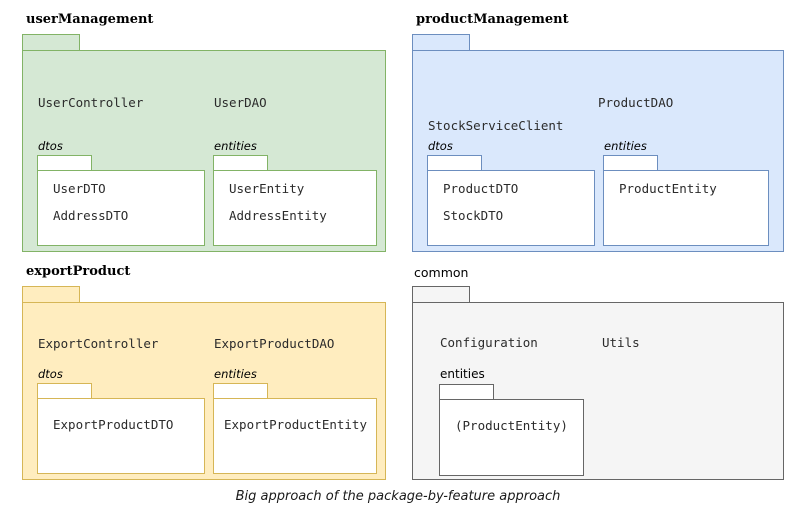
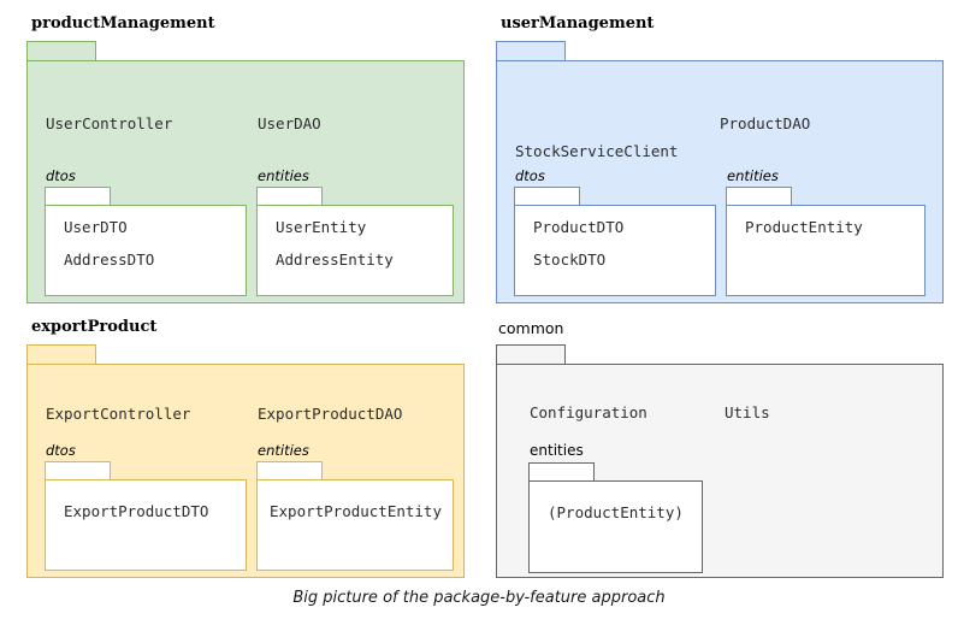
- userManagement
+ productManagement
  UserController
  UserDAO
  dtos
  UserDTO
  AddressDTO
  entities
  UserEntity
  AddressEntity
- productManagement
+ userManagement
  ProductDAO
  StockServiceClient
  dtos
  ProductDTO
  StockDTO
  entities
  ProductEntity
  exportProduct
  ExportController
  ExportProductDAO
  dtos
  ExportProductDTO
  entities
  ExportProductEntity
  common
  Configuration
  Utils
  entities
  (ProductEntity)
- Big approach of the package-by-feature approach
+ Big picture of the package-by-feature approach
